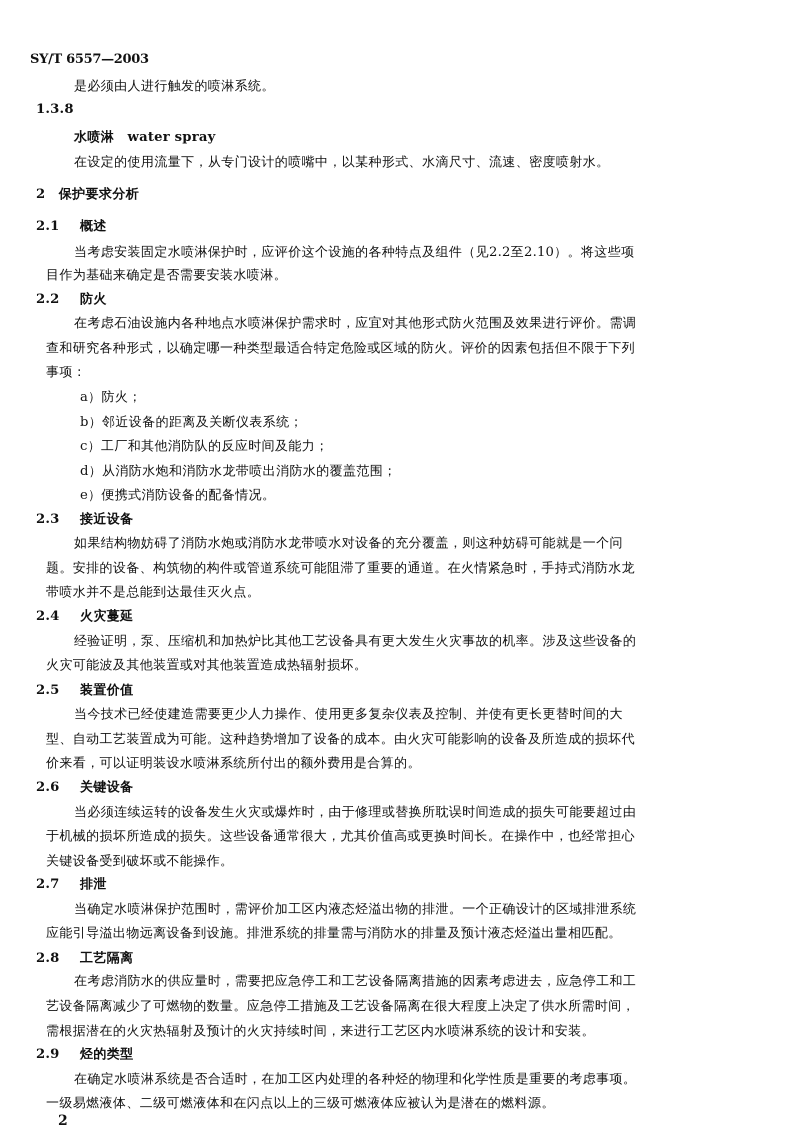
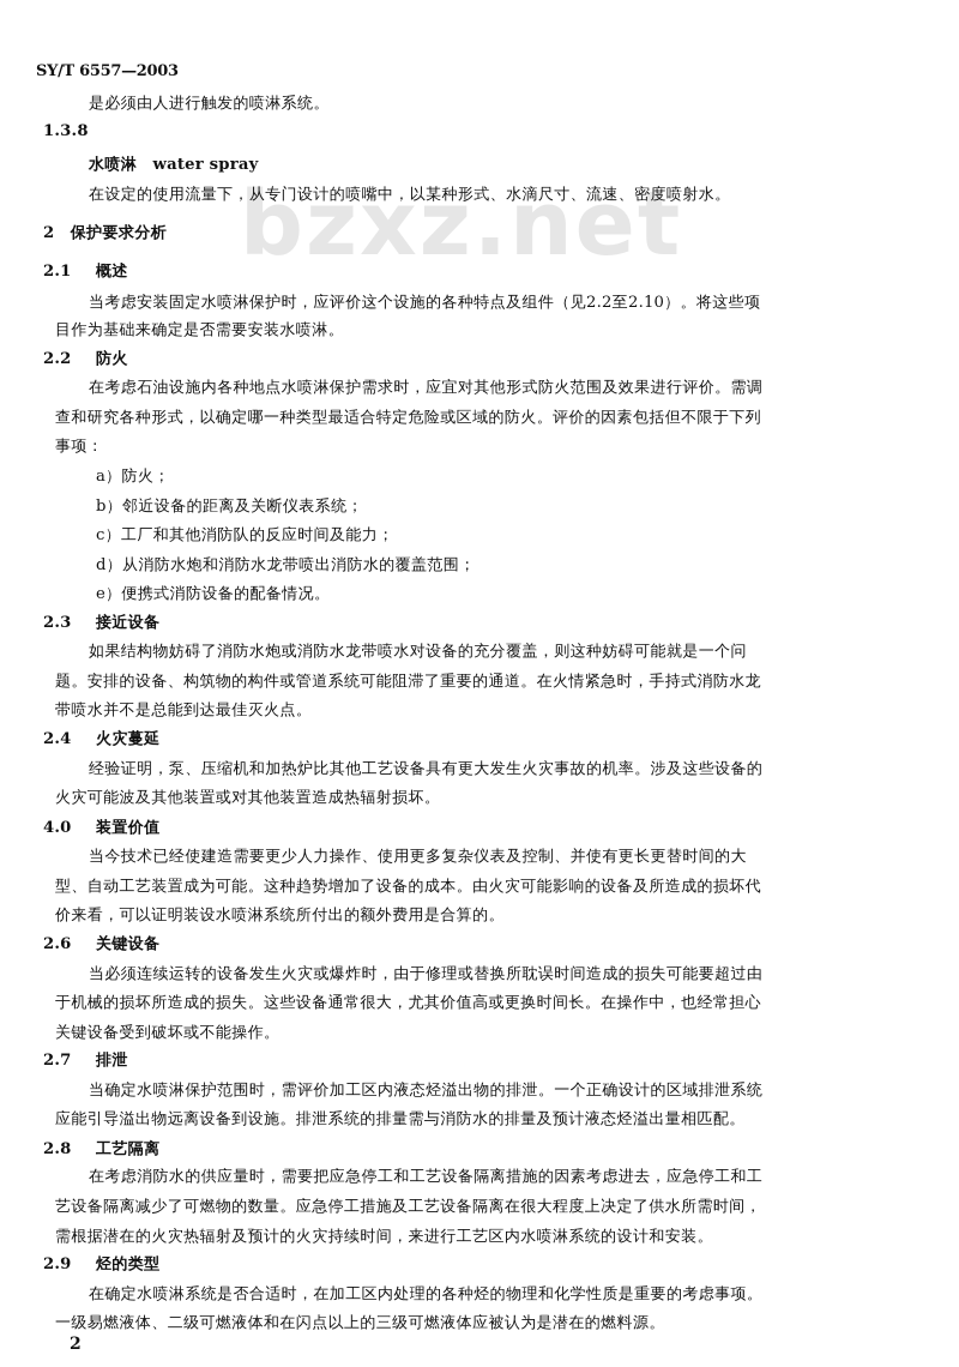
+ bzxz.net
  SY/T 6557—2003
  是必须由人进行触发的喷淋系统。
  1.3.8
  水喷淋 water spray
  在设定的使用流量下，从专门设计的喷嘴中，以某种形式、水滴尺寸、流速、密度喷射水。
  2 保护要求分析
  2.1 概述
  当考虑安装固定水喷淋保护时，应评价这个设施的各种特点及组件（见2.2至2.10）。将这些项
  目作为基础来确定是否需要安装水喷淋。
  2.2 防火
  在考虑石油设施内各种地点水喷淋保护需求时，应宜对其他形式防火范围及效果进行评价。需调
  查和研究各种形式，以确定哪一种类型最适合特定危险或区域的防火。评价的因素包括但不限于下列
  事项：
  a）防火；
  b）邻近设备的距离及关断仪表系统；
  c）工厂和其他消防队的反应时间及能力；
  d）从消防水炮和消防水龙带喷出消防水的覆盖范围；
  e）便携式消防设备的配备情况。
  2.3 接近设备
  如果结构物妨碍了消防水炮或消防水龙带喷水对设备的充分覆盖，则这种妨碍可能就是一个问
  题。安排的设备、构筑物的构件或管道系统可能阻滞了重要的通道。在火情紧急时，手持式消防水龙
  带喷水并不是总能到达最佳灭火点。
  2.4 火灾蔓延
  经验证明，泵、压缩机和加热炉比其他工艺设备具有更大发生火灾事故的机率。涉及这些设备的
  火灾可能波及其他装置或对其他装置造成热辐射损坏。
- 2.5 装置价值
+ 4.0 装置价值
  当今技术已经使建造需要更少人力操作、使用更多复杂仪表及控制、并使有更长更替时间的大
  型、自动工艺装置成为可能。这种趋势增加了设备的成本。由火灾可能影响的设备及所造成的损坏代
  价来看，可以证明装设水喷淋系统所付出的额外费用是合算的。
  2.6 关键设备
  当必须连续运转的设备发生火灾或爆炸时，由于修理或替换所耽误时间造成的损失可能要超过由
  于机械的损坏所造成的损失。这些设备通常很大，尤其价值高或更换时间长。在操作中，也经常担心
  关键设备受到破坏或不能操作。
  2.7 排泄
  当确定水喷淋保护范围时，需评价加工区内液态烃溢出物的排泄。一个正确设计的区域排泄系统
  应能引导溢出物远离设备到设施。排泄系统的排量需与消防水的排量及预计液态烃溢出量相匹配。
  2.8 工艺隔离
  在考虑消防水的供应量时，需要把应急停工和工艺设备隔离措施的因素考虑进去，应急停工和工
  艺设备隔离减少了可燃物的数量。应急停工措施及工艺设备隔离在很大程度上决定了供水所需时间，
  需根据潜在的火灾热辐射及预计的火灾持续时间，来进行工艺区内水喷淋系统的设计和安装。
  2.9 烃的类型
  在确定水喷淋系统是否合适时，在加工区内处理的各种烃的物理和化学性质是重要的考虑事项。
  一级易燃液体、二级可燃液体和在闪点以上的三级可燃液体应被认为是潜在的燃料源。
  2
